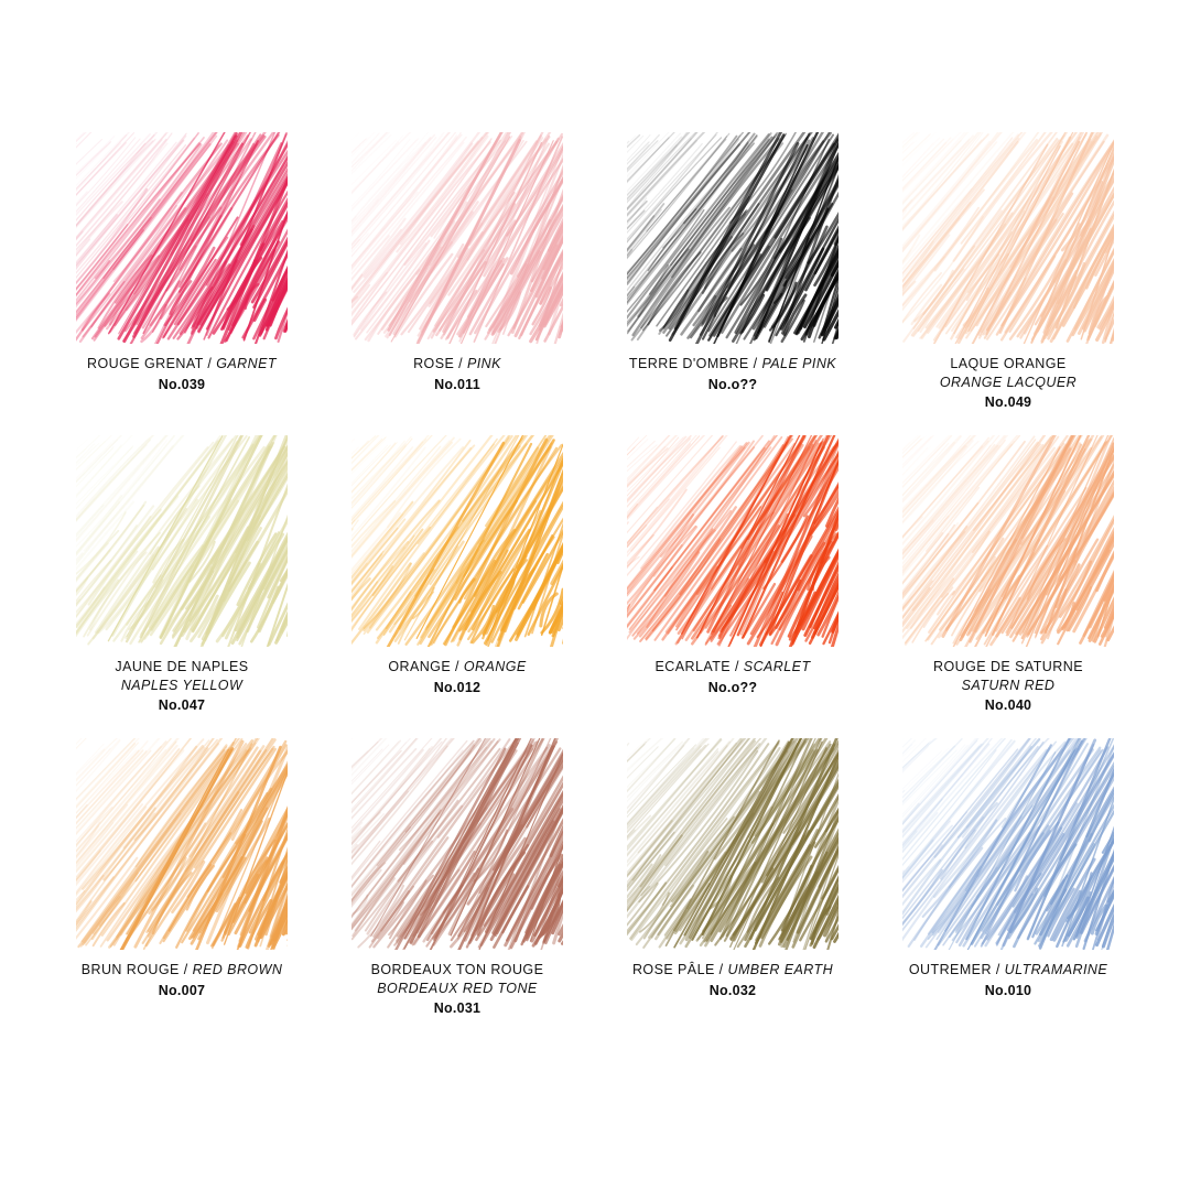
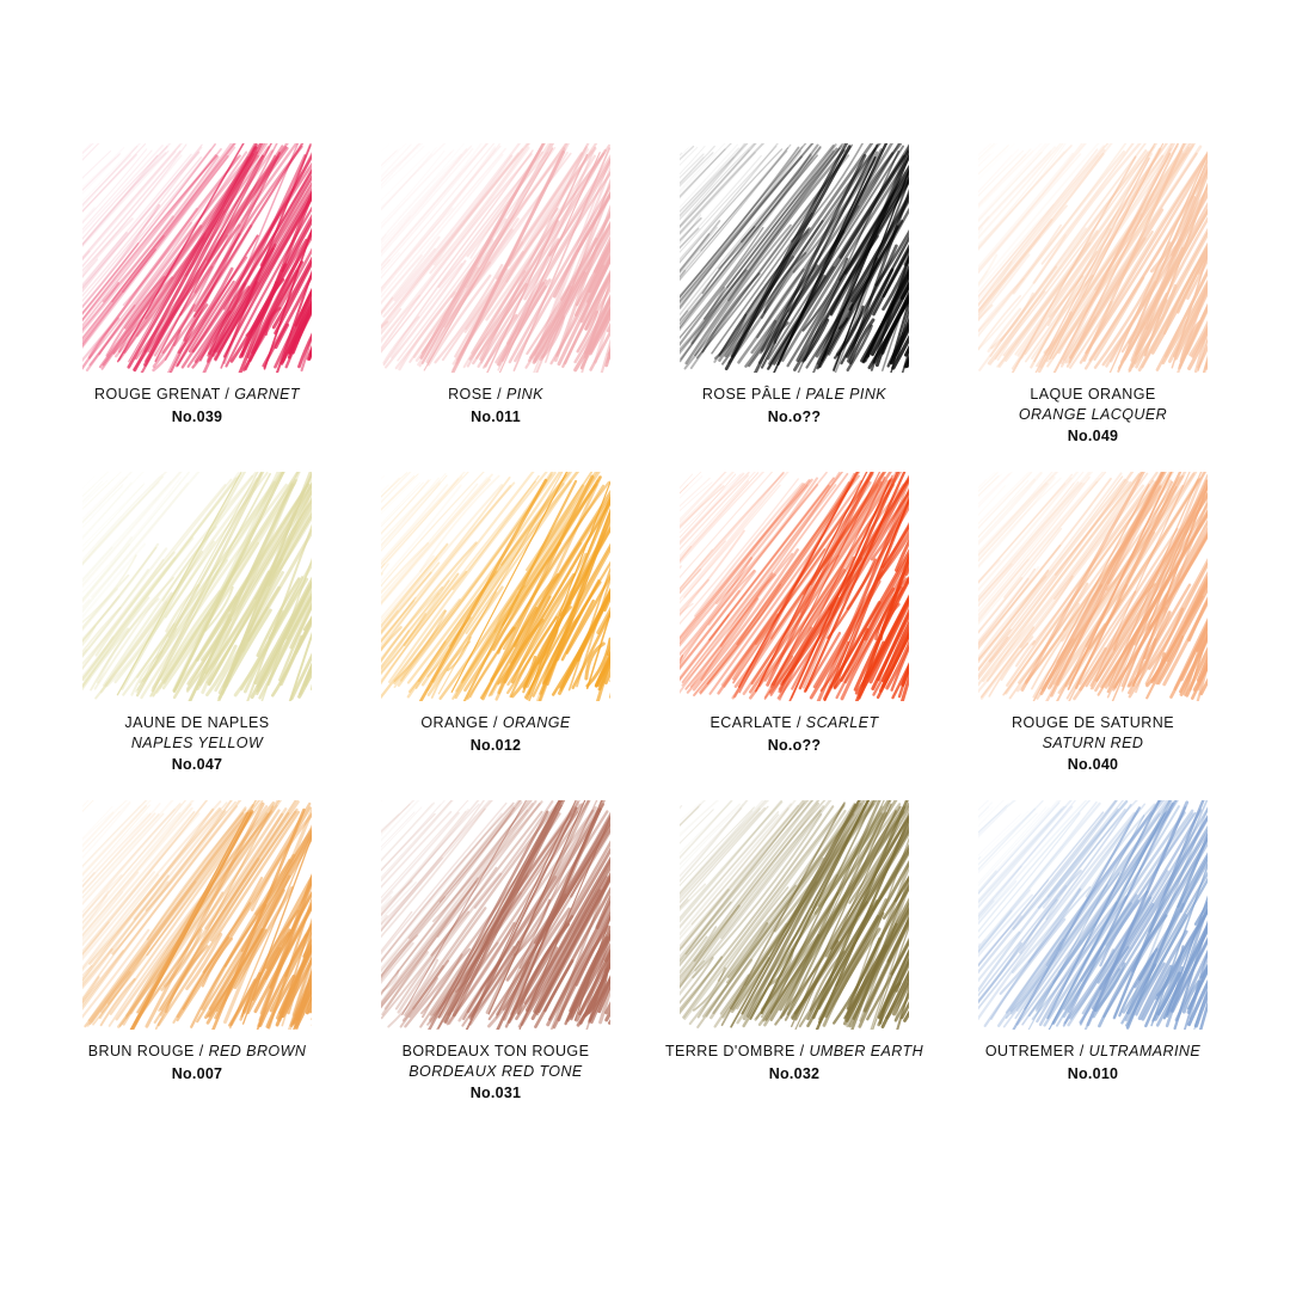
  ROUGE GRENAT / GARNET
  No.039
  ROSE / PINK
  No.011
- TERRE D'OMBRE / PALE PINK
+ ROSE PÂLE / PALE PINK
  No.o??
  LAQUE ORANGE
  ORANGE LACQUER
  No.049
  JAUNE DE NAPLES
  NAPLES YELLOW
  No.047
  ORANGE / ORANGE
  No.012
  ECARLATE / SCARLET
  No.o??
  ROUGE DE SATURNE
  SATURN RED
  No.040
  BRUN ROUGE / RED BROWN
  No.007
  BORDEAUX TON ROUGE
  BORDEAUX RED TONE
  No.031
- ROSE PÂLE / UMBER EARTH
+ TERRE D'OMBRE / UMBER EARTH
  No.032
  OUTREMER / ULTRAMARINE
  No.010
